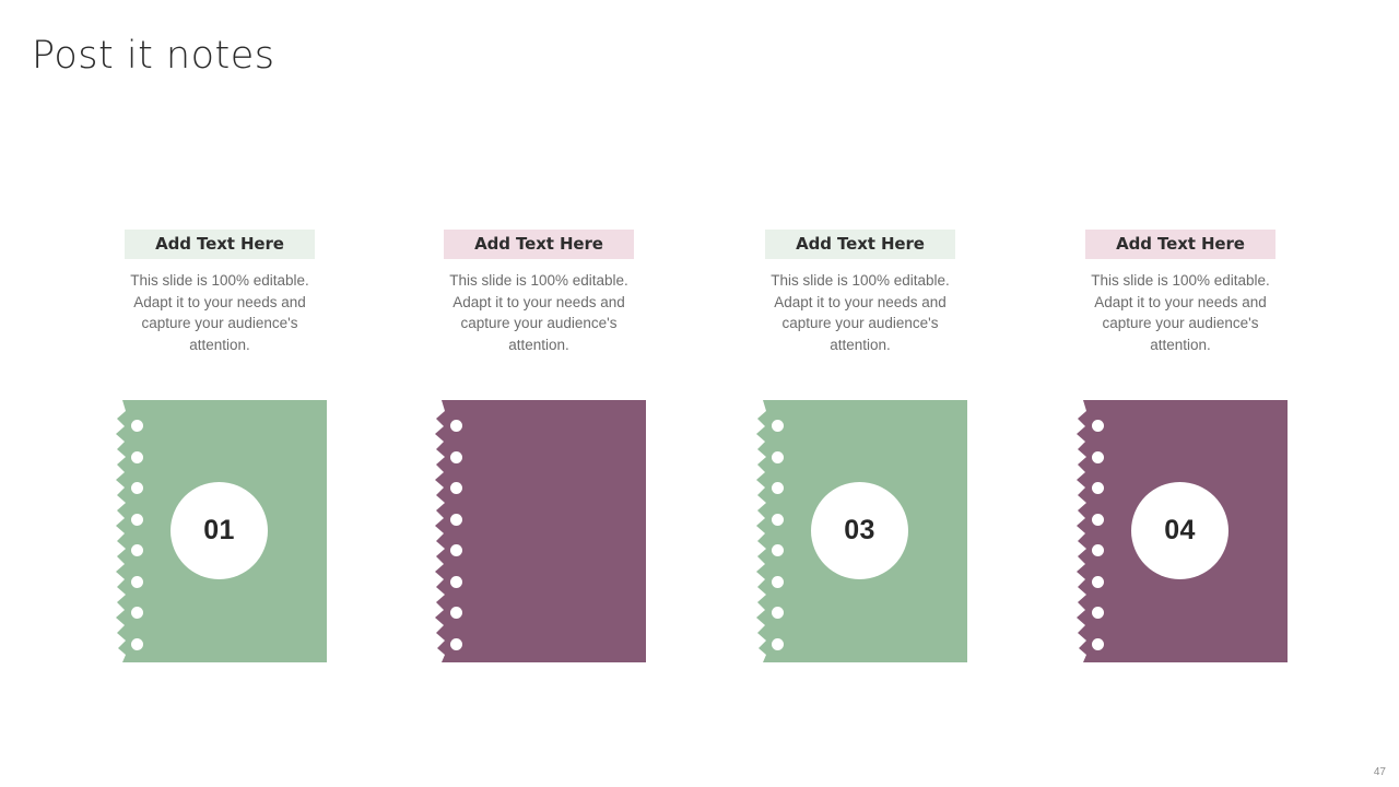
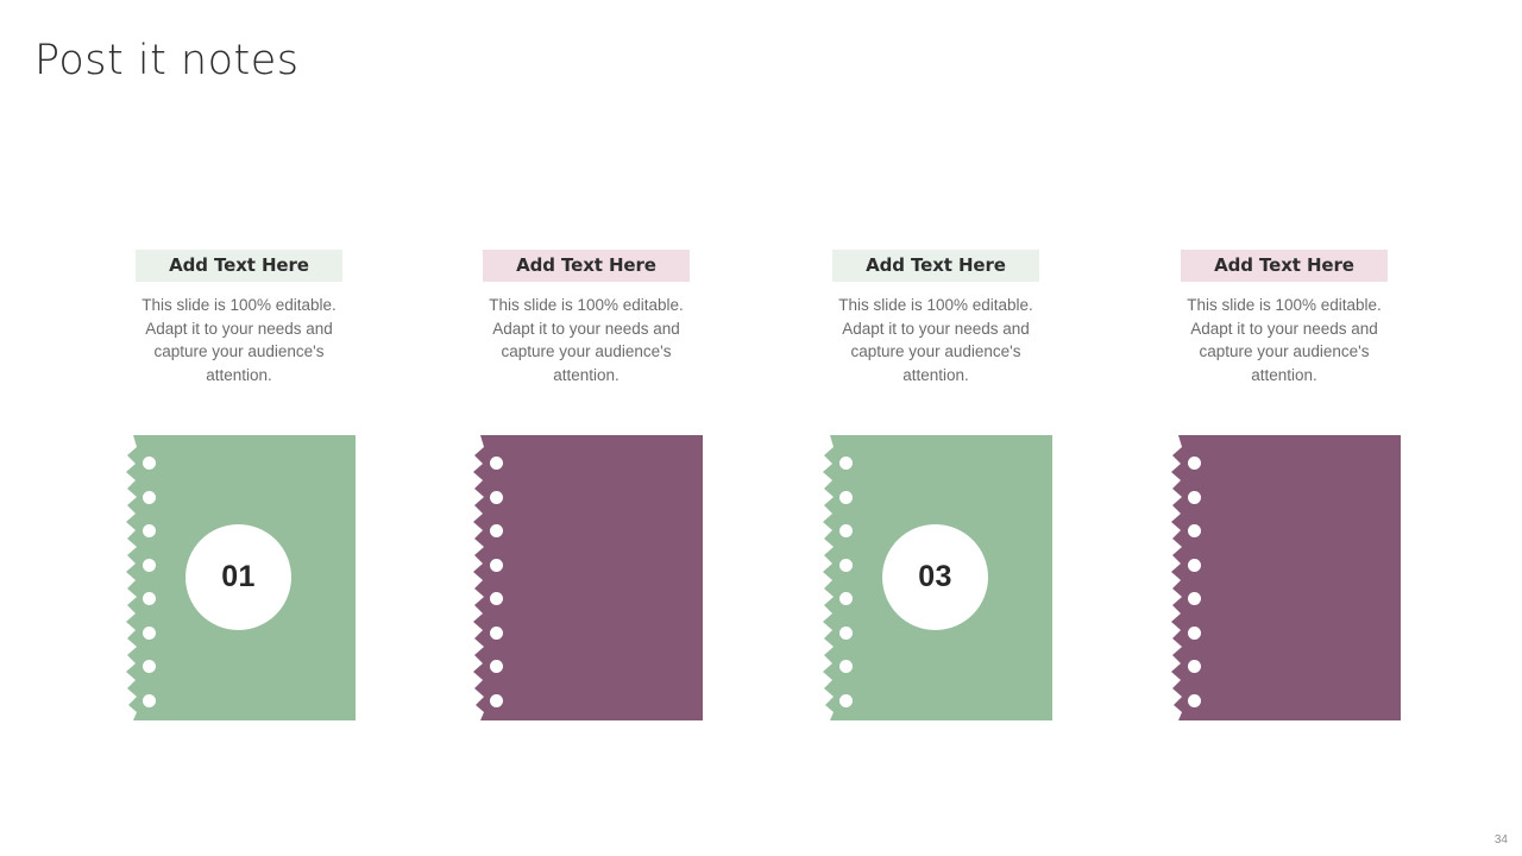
  Post it notes
  Add Text Here
  This slide is 100% editable. Adapt it to your needs and capture your audience's attention.
  Add Text Here
  This slide is 100% editable. Adapt it to your needs and capture your audience's attention.
  Add Text Here
  This slide is 100% editable. Adapt it to your needs and capture your audience's attention.
  Add Text Here
  This slide is 100% editable. Adapt it to your needs and capture your audience's attention.
  01
  03
- 04
- 47
+ 34
